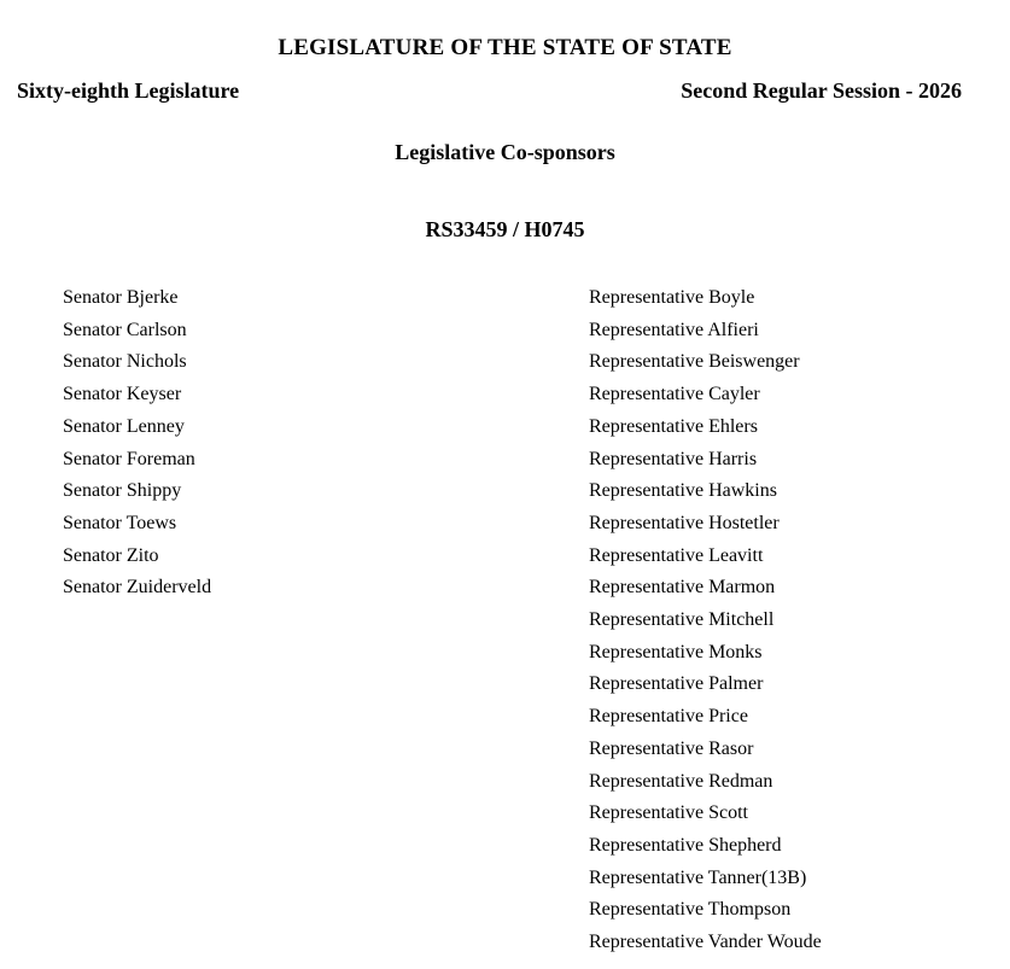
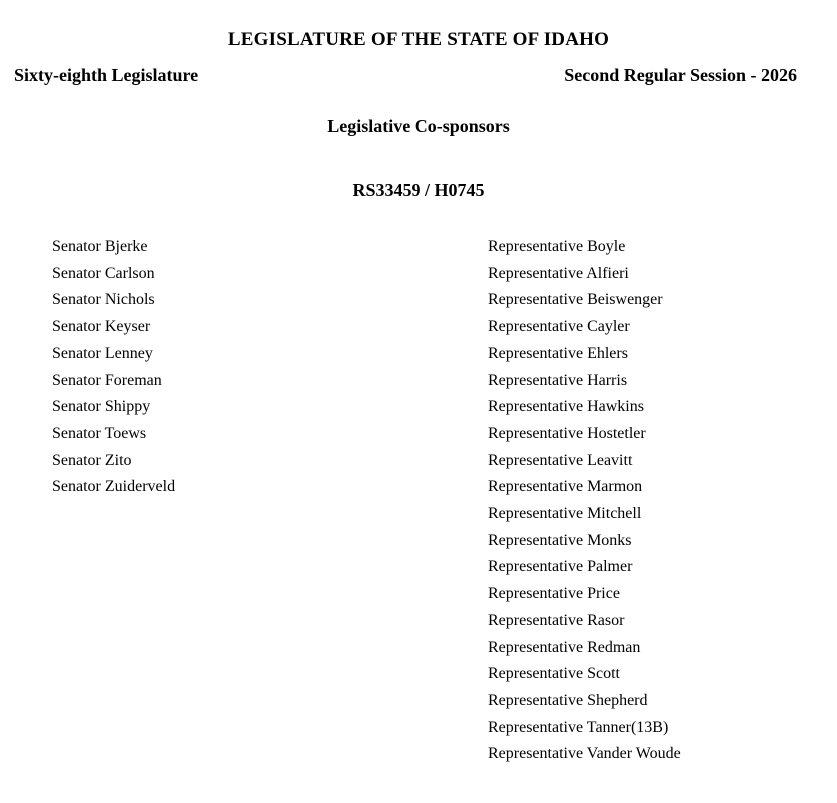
- LEGISLATURE OF THE STATE OF STATE
+ LEGISLATURE OF THE STATE OF IDAHO
  Sixty-eighth Legislature
  Second Regular Session - 2026
  Legislative Co-sponsors
  RS33459 / H0745
  Senator Bjerke
  Senator Carlson
  Senator Nichols
  Senator Keyser
  Senator Lenney
  Senator Foreman
  Senator Shippy
  Senator Toews
  Senator Zito
  Senator Zuiderveld
  Representative Boyle
  Representative Alfieri
  Representative Beiswenger
  Representative Cayler
  Representative Ehlers
  Representative Harris
  Representative Hawkins
  Representative Hostetler
  Representative Leavitt
  Representative Marmon
  Representative Mitchell
  Representative Monks
  Representative Palmer
  Representative Price
  Representative Rasor
  Representative Redman
  Representative Scott
  Representative Shepherd
  Representative Tanner(13B)
- Representative Thompson
  Representative Vander Woude
